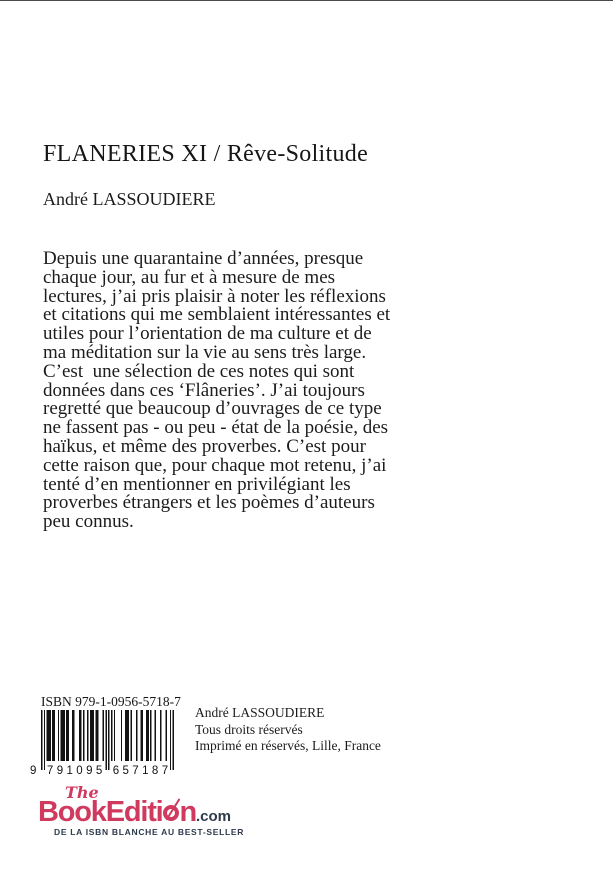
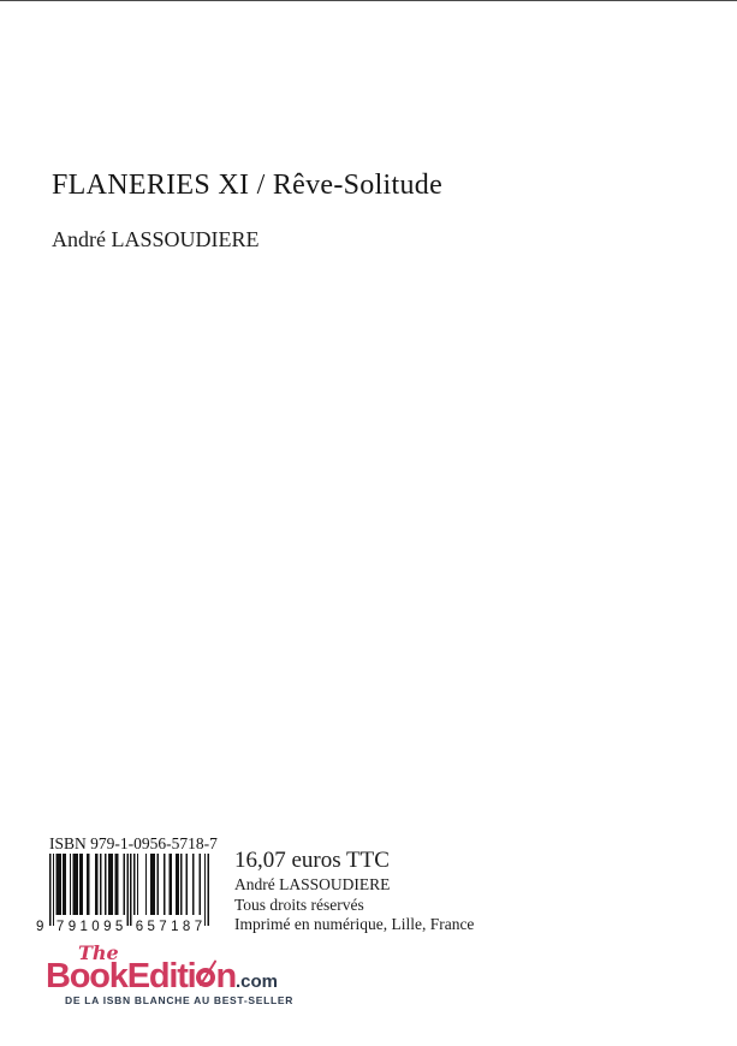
  FLANERIES XI / Rêve-Solitude
  André LASSOUDIERE
- Depuis une quarantaine d’années, presque
- chaque jour, au fur et à mesure de mes
- lectures, j’ai pris plaisir à noter les réflexions
- et citations qui me semblaient intéressantes et
- utiles pour l’orientation de ma culture et de
- ma méditation sur la vie au sens très large.
- C’est une sélection de ces notes qui sont
- données dans ces ‘Flâneries’. J’ai toujours
- regretté que beaucoup d’ouvrages de ce type
- ne fassent pas - ou peu - état de la poésie, des
- haïkus, et même des proverbes. C’est pour
- cette raison que, pour chaque mot retenu, j’ai
- tenté d’en mentionner en privilégiant les
- proverbes étrangers et les poèmes d’auteurs
- peu connus.
  ISBN 979-1-0956-5718-7
  9
  7
  6
  9
  5
  1
  7
  0
  1
  9
  8
  5
  7
+ 16,07 euros TTC
  André LASSOUDIERE
  Tous droits réservés
- Imprimé en réservés, Lille, France
+ Imprimé en numérique, Lille, France
  The
  BookEditi n.com
  DE LA ISBN BLANCHE AU BEST-SELLER
